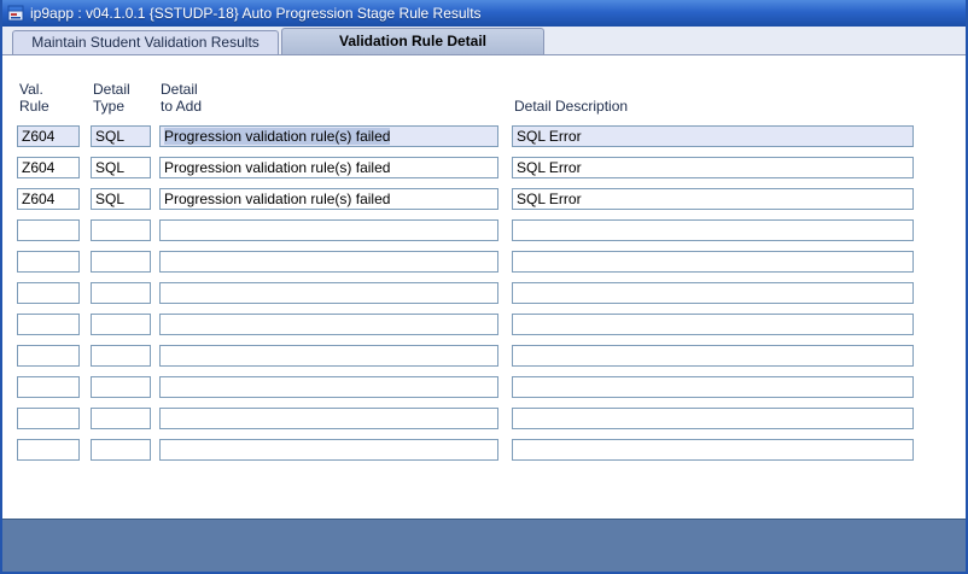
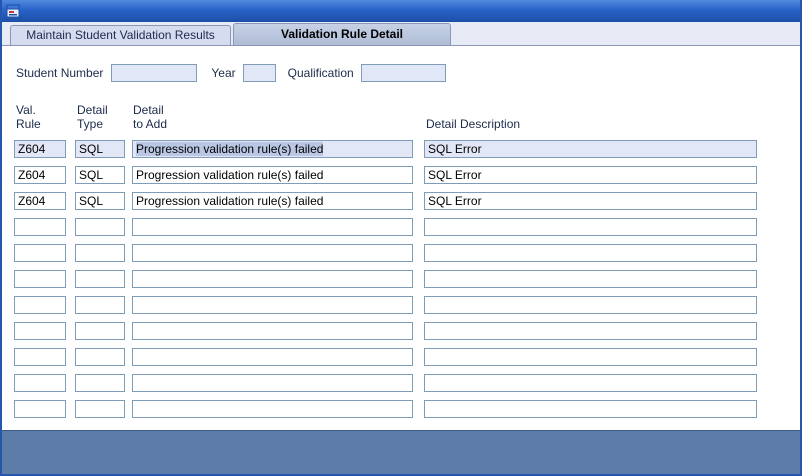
- ip9app : v04.1.0.1 {SSTUDP-18} Auto Progression Stage Rule Results
  Maintain Student Validation Results
  Validation Rule Detail
+ Student Number
+ Year
+ Qualification
  Val.
  Rule
  Detail
  Type
  Detail
  to Add
  Detail Description
  Z604
  SQL
  Progression validation rule(s) failed
  SQL Error
  Z604
  SQL
  Progression validation rule(s) failed
  SQL Error
  Z604
  SQL
  Progression validation rule(s) failed
  SQL Error
